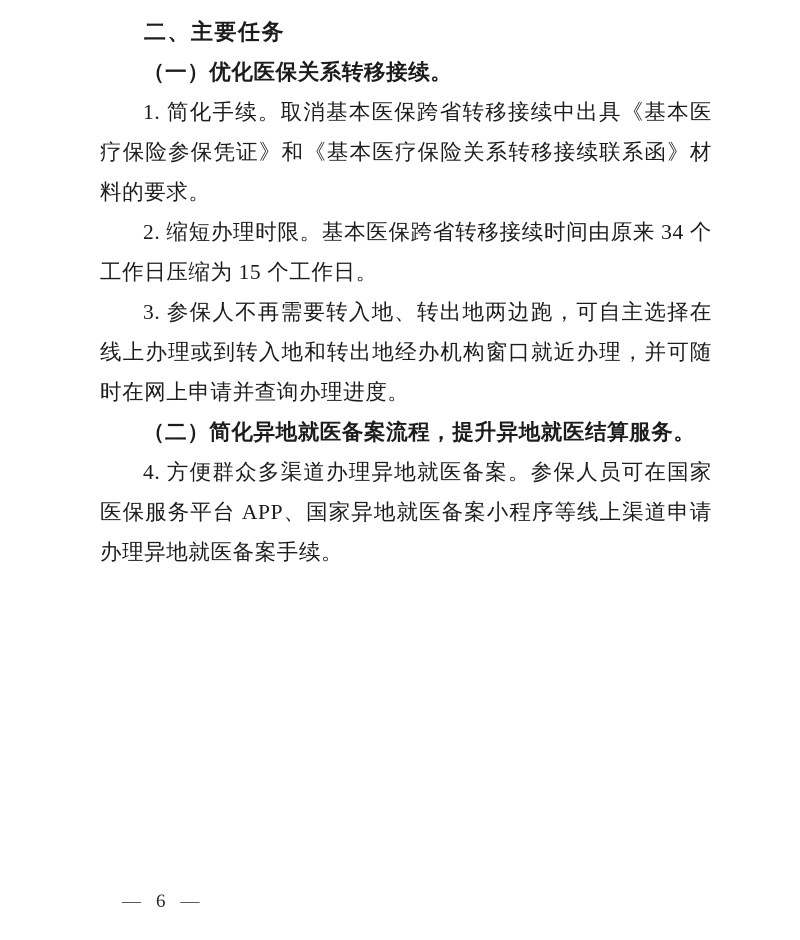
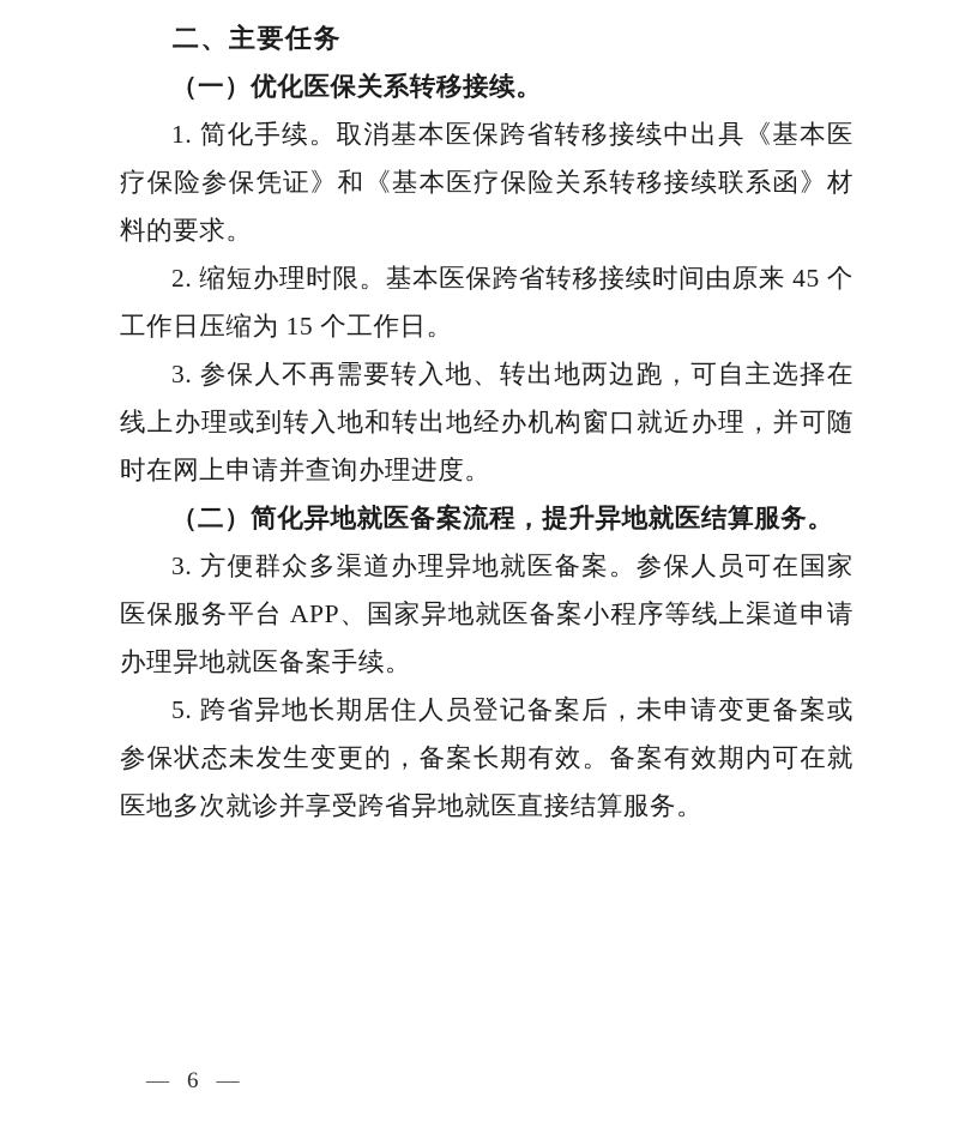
  二、主要任务
  （一）优化医保关系转移接续。
  1. 简化手续。取消基本医保跨省转移接续中出具《基本医疗保险参保凭证》和《基本医疗保险关系转移接续联系函》材料的要求。
- 2. 缩短办理时限。基本医保跨省转移接续时间由原来 34 个工作日压缩为 15 个工作日。
+ 2. 缩短办理时限。基本医保跨省转移接续时间由原来 45 个工作日压缩为 15 个工作日。
  3. 参保人不再需要转入地、转出地两边跑，可自主选择在线上办理或到转入地和转出地经办机构窗口就近办理，并可随时在网上申请并查询办理进度。
  （二）简化异地就医备案流程，提升异地就医结算服务。
- 4. 方便群众多渠道办理异地就医备案。参保人员可在国家医保服务平台 APP、国家异地就医备案小程序等线上渠道申请办理异地就医备案手续。
+ 3. 方便群众多渠道办理异地就医备案。参保人员可在国家医保服务平台 APP、国家异地就医备案小程序等线上渠道申请办理异地就医备案手续。
+ 5. 跨省异地长期居住人员登记备案后，未申请变更备案或参保状态未发生变更的，备案长期有效。备案有效期内可在就医地多次就诊并享受跨省异地就医直接结算服务。
  — 6 —
